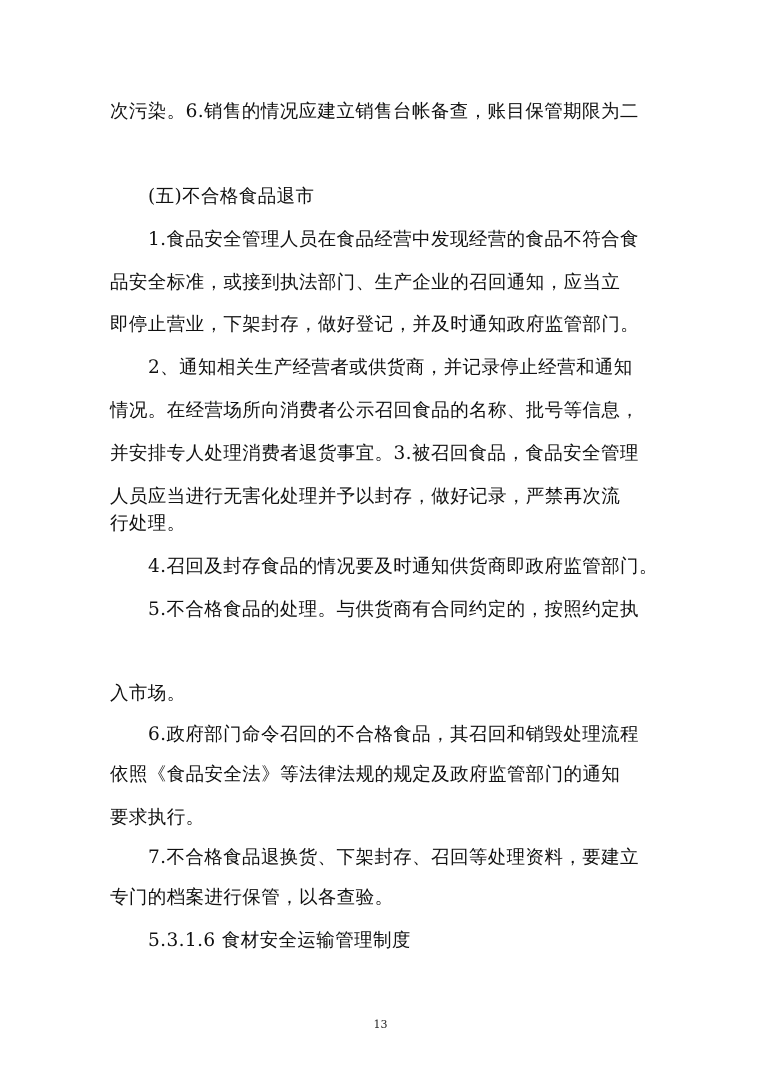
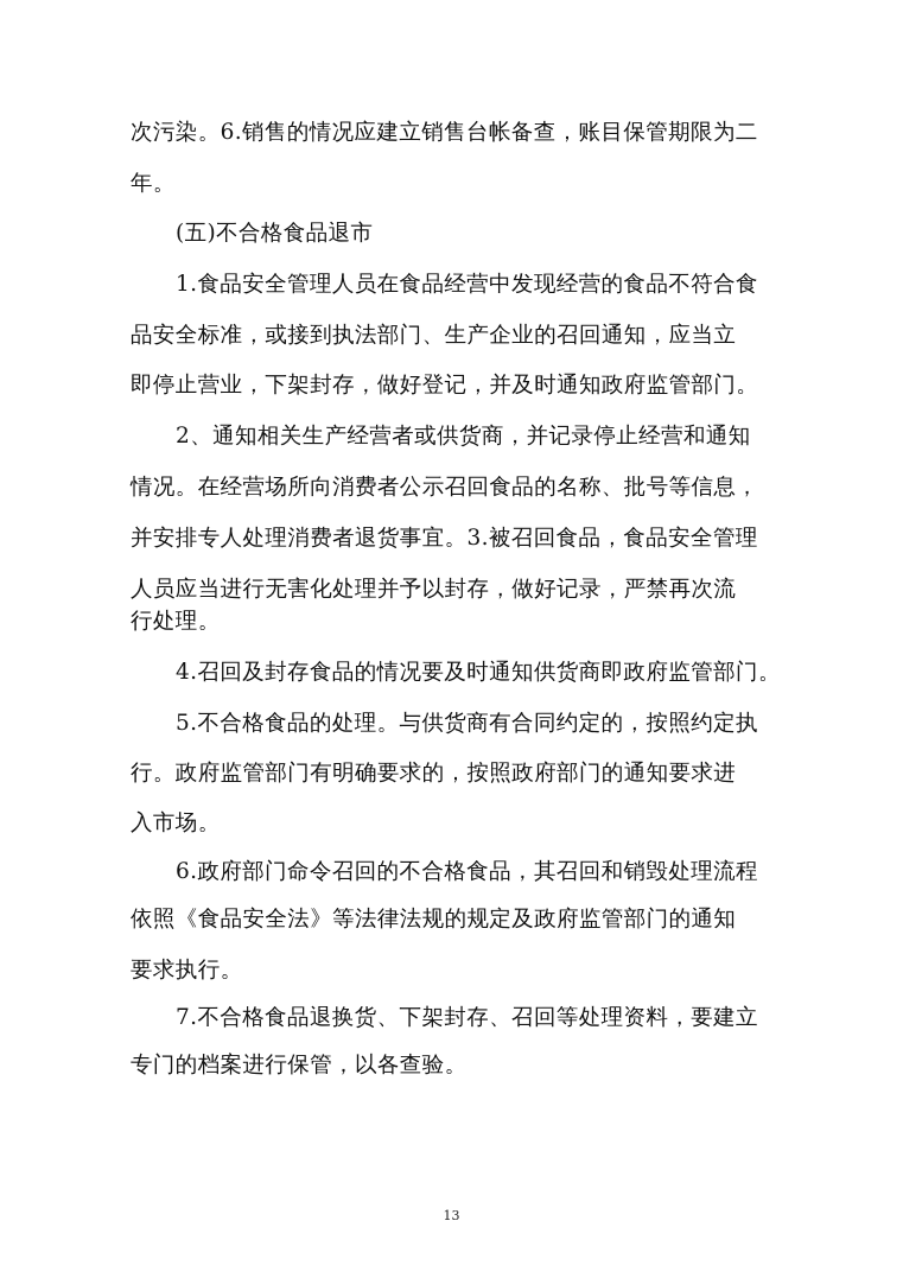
  次污染。6.销售的情况应建立销售台帐备查，账目保管期限为二
+ 年。
  (五)不合格食品退市
  1.食品安全管理人员在食品经营中发现经营的食品不符合食
  品安全标准，或接到执法部门、生产企业的召回通知，应当立
  即停止营业，下架封存，做好登记，并及时通知政府监管部门。
  2、通知相关生产经营者或供货商，并记录停止经营和通知
  情况。在经营场所向消费者公示召回食品的名称、批号等信息，
  并安排专人处理消费者退货事宜。3.被召回食品，食品安全管理
  人员应当进行无害化处理并予以封存，做好记录，严禁再次流
  行处理。
  4.召回及封存食品的情况要及时通知供货商即政府监管部门。
  5.不合格食品的处理。与供货商有合同约定的，按照约定执
+ 行。政府监管部门有明确要求的，按照政府部门的通知要求进
  入市场。
  6.政府部门命令召回的不合格食品，其召回和销毁处理流程
  依照《食品安全法》等法律法规的规定及政府监管部门的通知
  要求执行。
  7.不合格食品退换货、下架封存、召回等处理资料，要建立
  专门的档案进行保管，以各查验。
- 5.3.1.6 食材安全运输管理制度
  13
